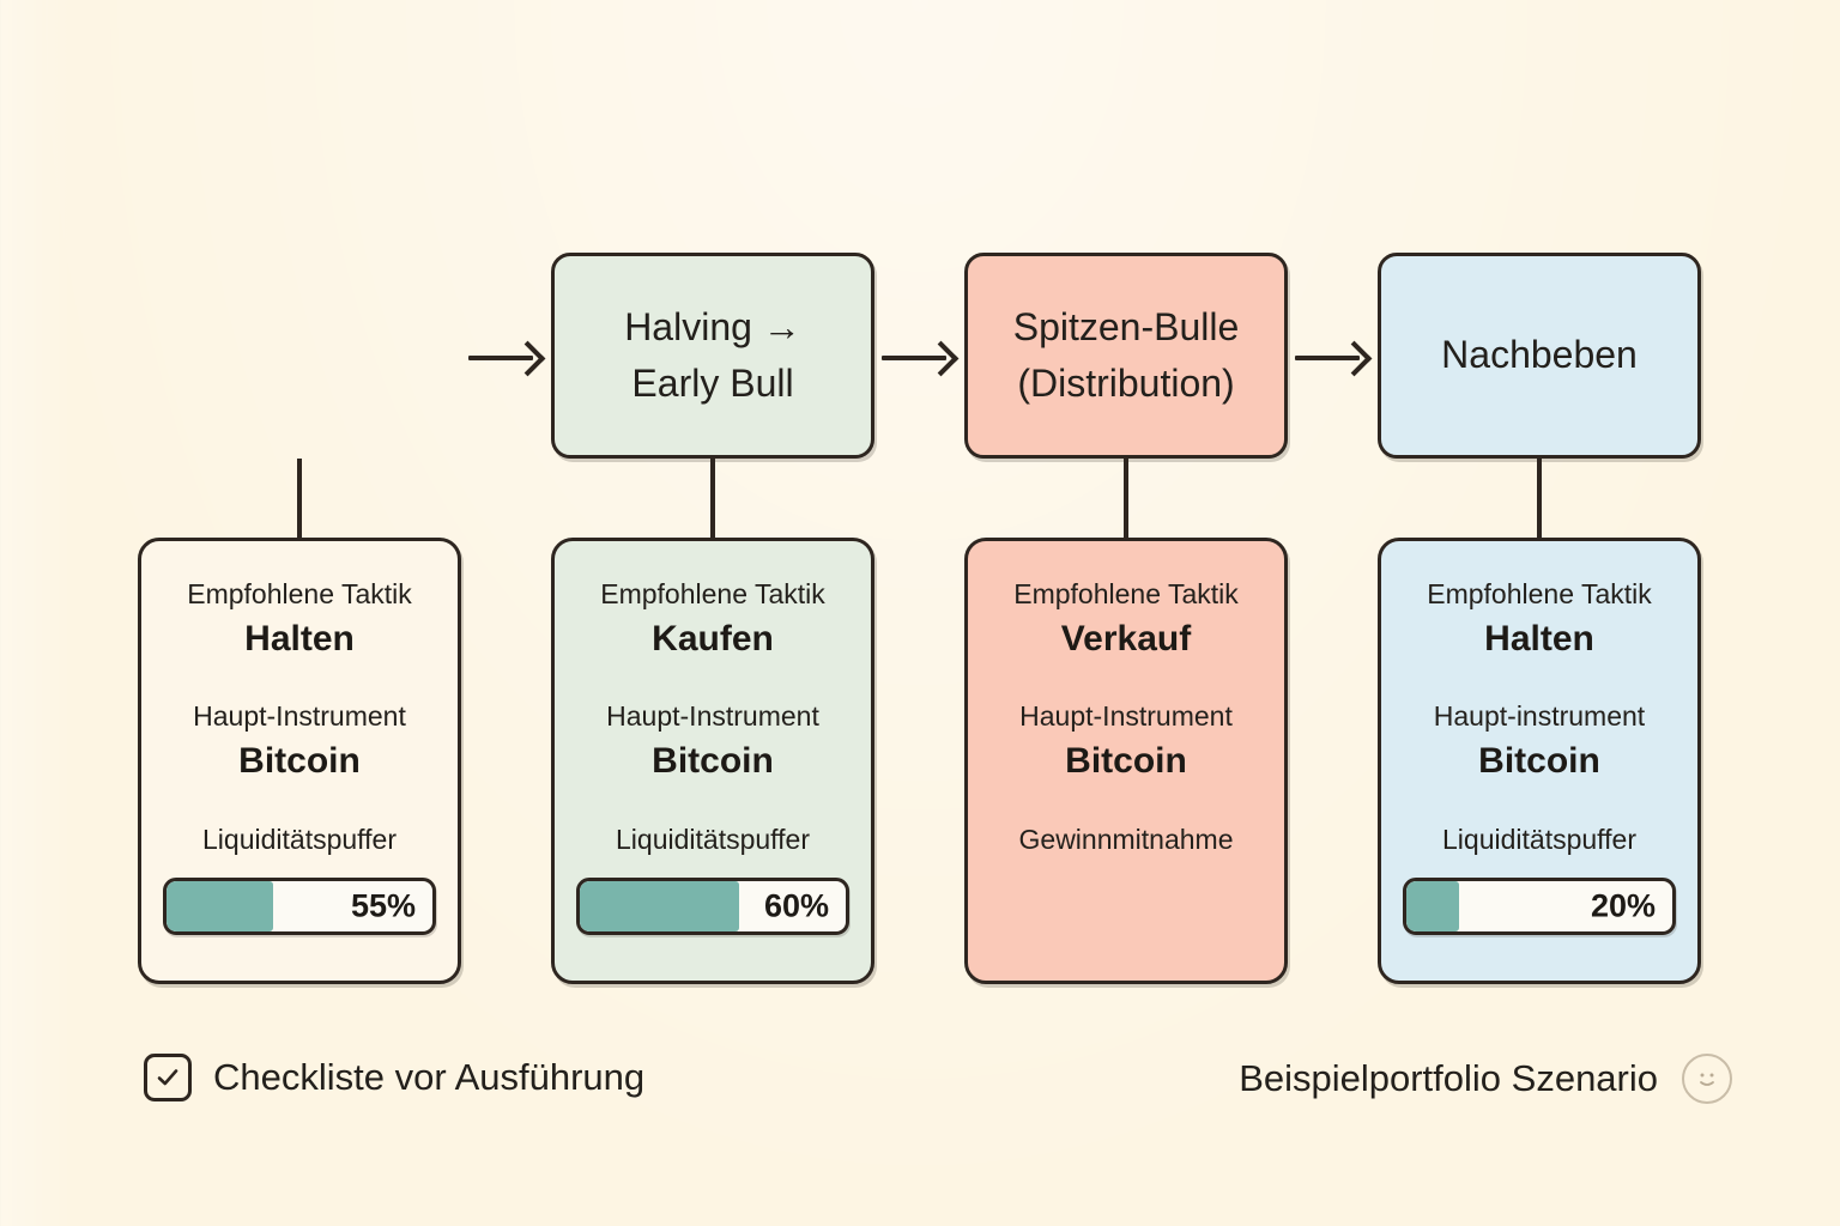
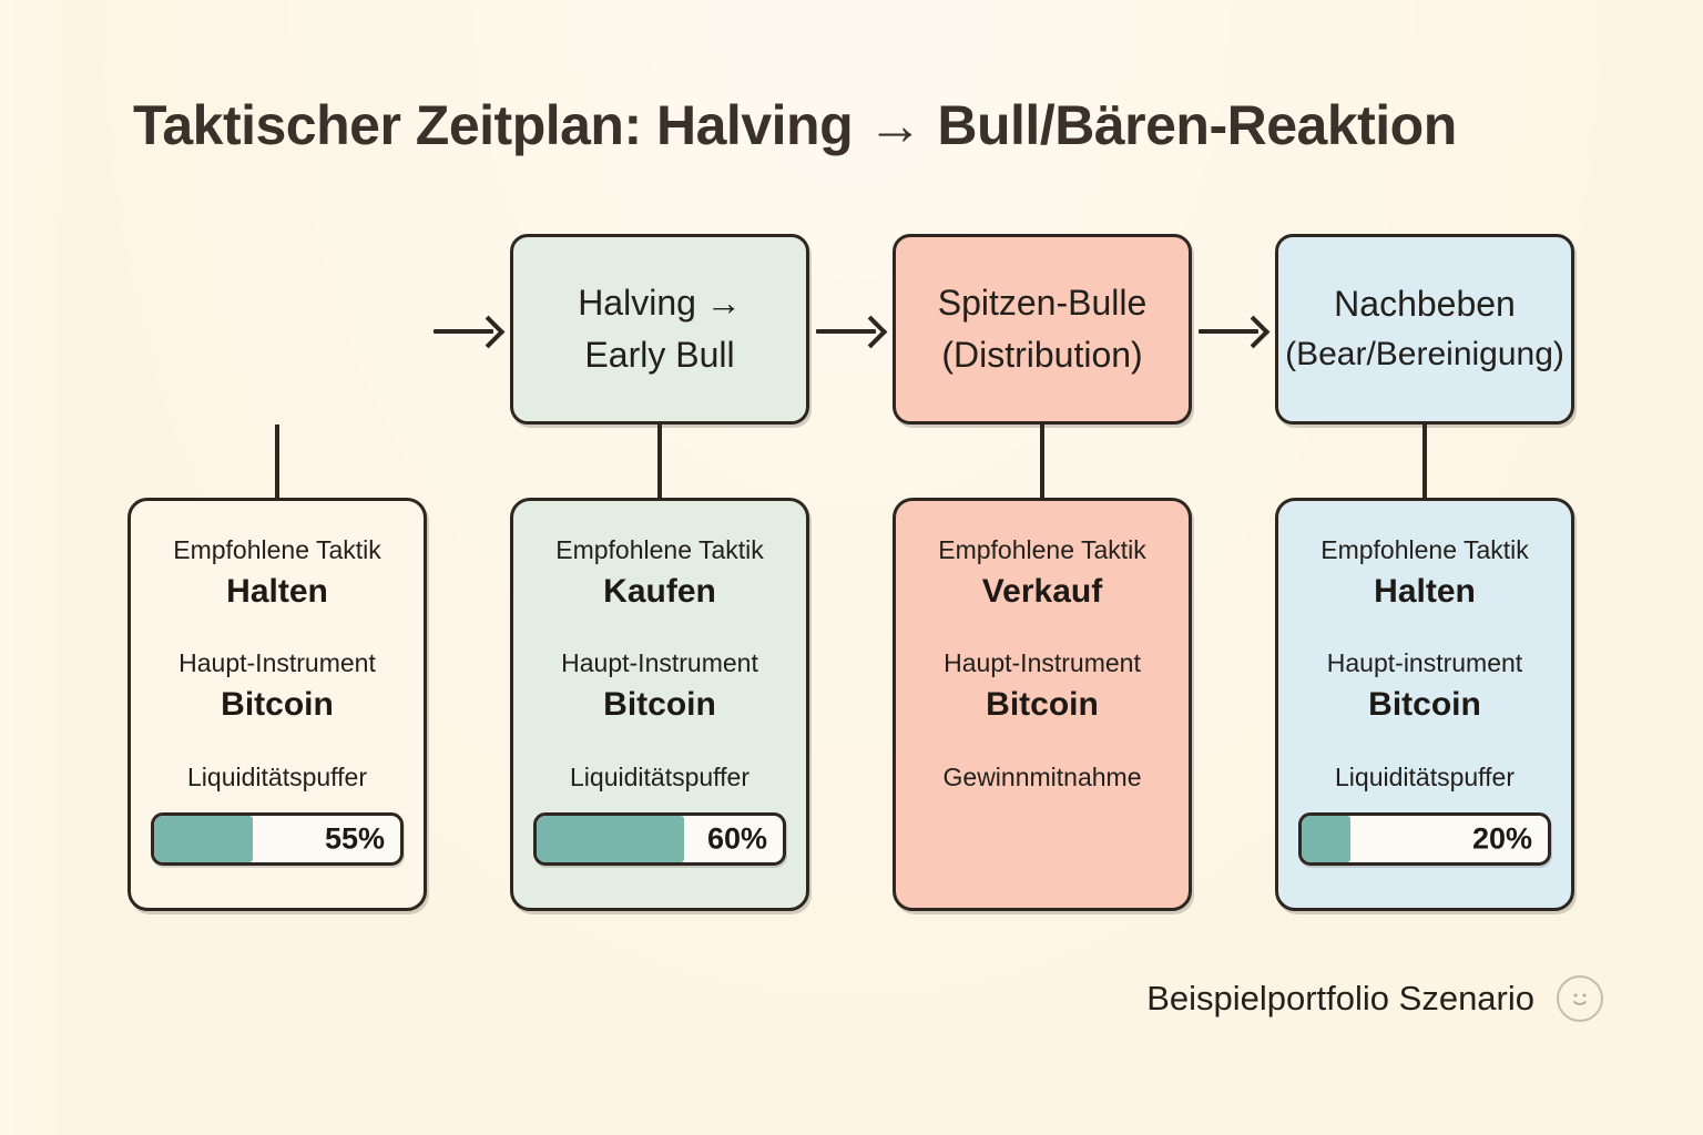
+ Taktischer Zeitplan: Halving → Bull/Bären-Reaktion
  Halving →
  Early Bull
  Spitzen-Bulle
  (Distribution)
  Nachbeben
+ (Bear/Bereinigung)
  Empfohlene Taktik
  Halten
  Haupt-Instrument
  Bitcoin
  Liquiditätspuffer
  55%
  Empfohlene Taktik
  Kaufen
  Haupt-Instrument
  Bitcoin
  Liquiditätspuffer
  60%
  Empfohlene Taktik
  Verkauf
  Haupt-Instrument
  Bitcoin
  Gewinnmitnahme
  Empfohlene Taktik
  Halten
  Haupt-instrument
  Bitcoin
  Liquiditätspuffer
  20%
- Checkliste vor Ausführung
  Beispielportfolio Szenario
